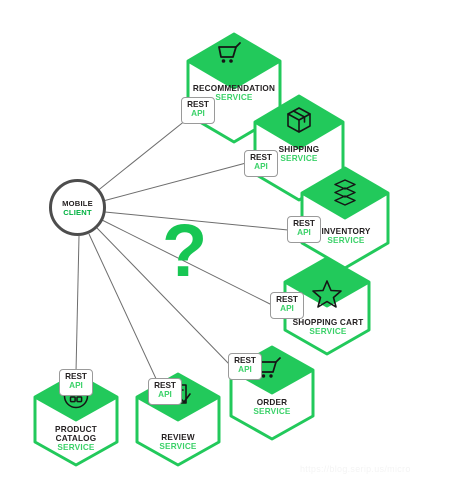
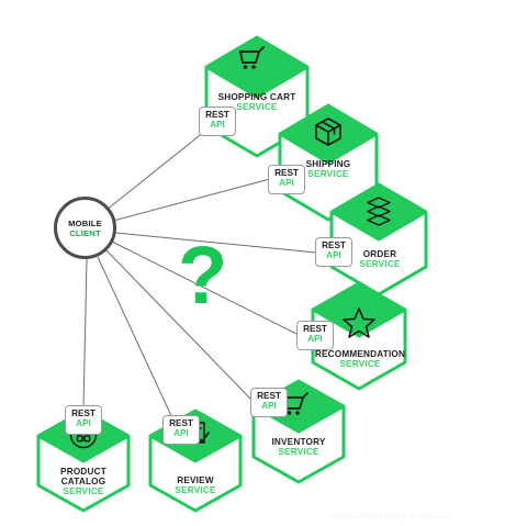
- RECOMMENDATION
+ SHOPPING CART
  SERVICE
  SHIPPING
  SERVICE
- INVENTORY
+ ORDER
  SERVICE
- SHOPPING CART
+ RECOMMENDATION
  SERVICE
- ORDER
+ INVENTORY
  SERVICE
  REVIEW
  SERVICE
  PRODUCT
  CATALOG
  SERVICE
  REST
  API
  REST
  API
  REST
  API
  REST
  API
  REST
  API
  REST
  API
  REST
  API
  MOBILE
  CLIENT
  ?
